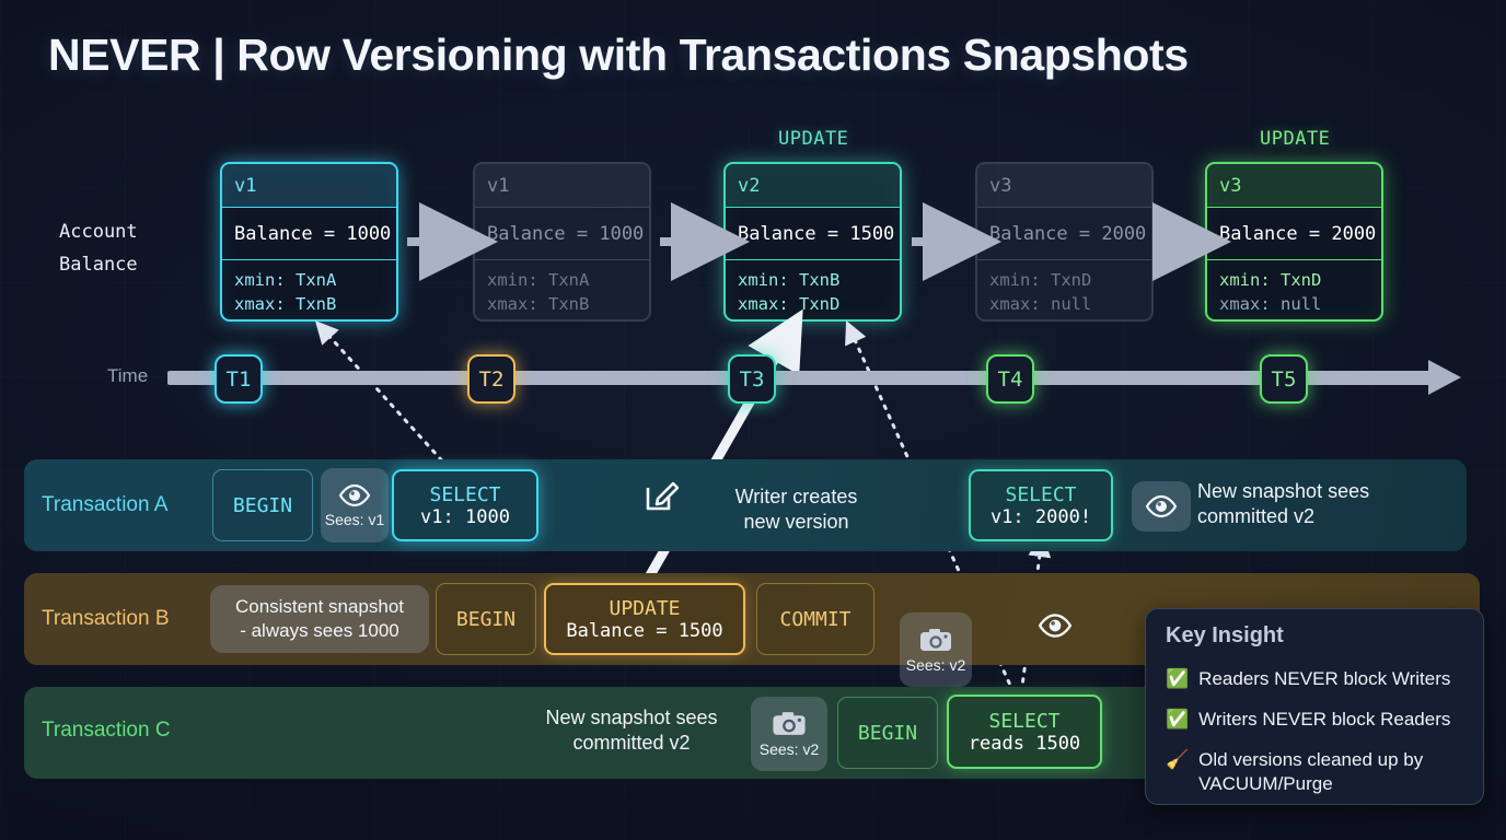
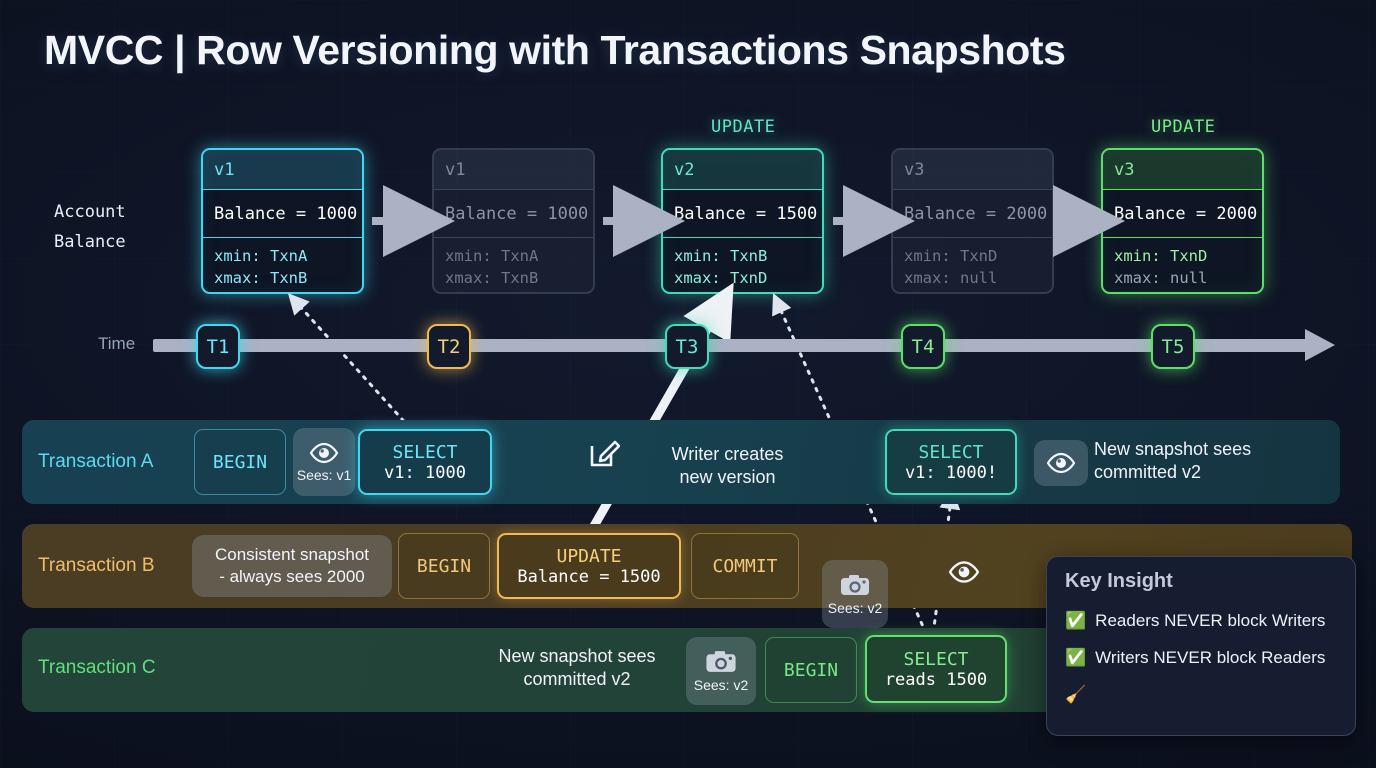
- NEVER | Row Versioning with Transactions Snapshots
+ MVCC | Row Versioning with Transactions Snapshots
  Account
  Balance
  v1
  Balance = 1000
  xmin: TxnA
  xmax: TxnB
  v1
  Balance = 1000
  xmin: TxnA
  xmax: TxnB
  UPDATE
  v2
  Balance = 1500
  xmin: TxnB
  xmax: TxnD
  v3
  Balance = 2000
  xmin: TxnD
  xmax: null
  UPDATE
  v3
  Balance = 2000
  xmin: TxnD
  xmax: null
  Time
  T1
  T2
  T3
  T4
  T5
  Transaction A
  BEGIN
  Sees: v1
  SELECT
  v1: 1000
  Writer creates
  new version
  SELECT
- v1: 2000!
+ v1: 1000!
  New snapshot sees
  committed v2
  Transaction B
  Consistent snapshot
- - always sees 1000
+ - always sees 2000
  BEGIN
  UPDATE
  Balance = 1500
  COMMIT
  Sees: v2
  Transaction C
  New snapshot sees
  committed v2
  Sees: v2
  BEGIN
  SELECT
  reads 1500
  Key Insight
  ✅
  Readers NEVER block Writers
  ✅
  Writers NEVER block Readers
  🧹
- Old versions cleaned up by VACUUM/Purge
